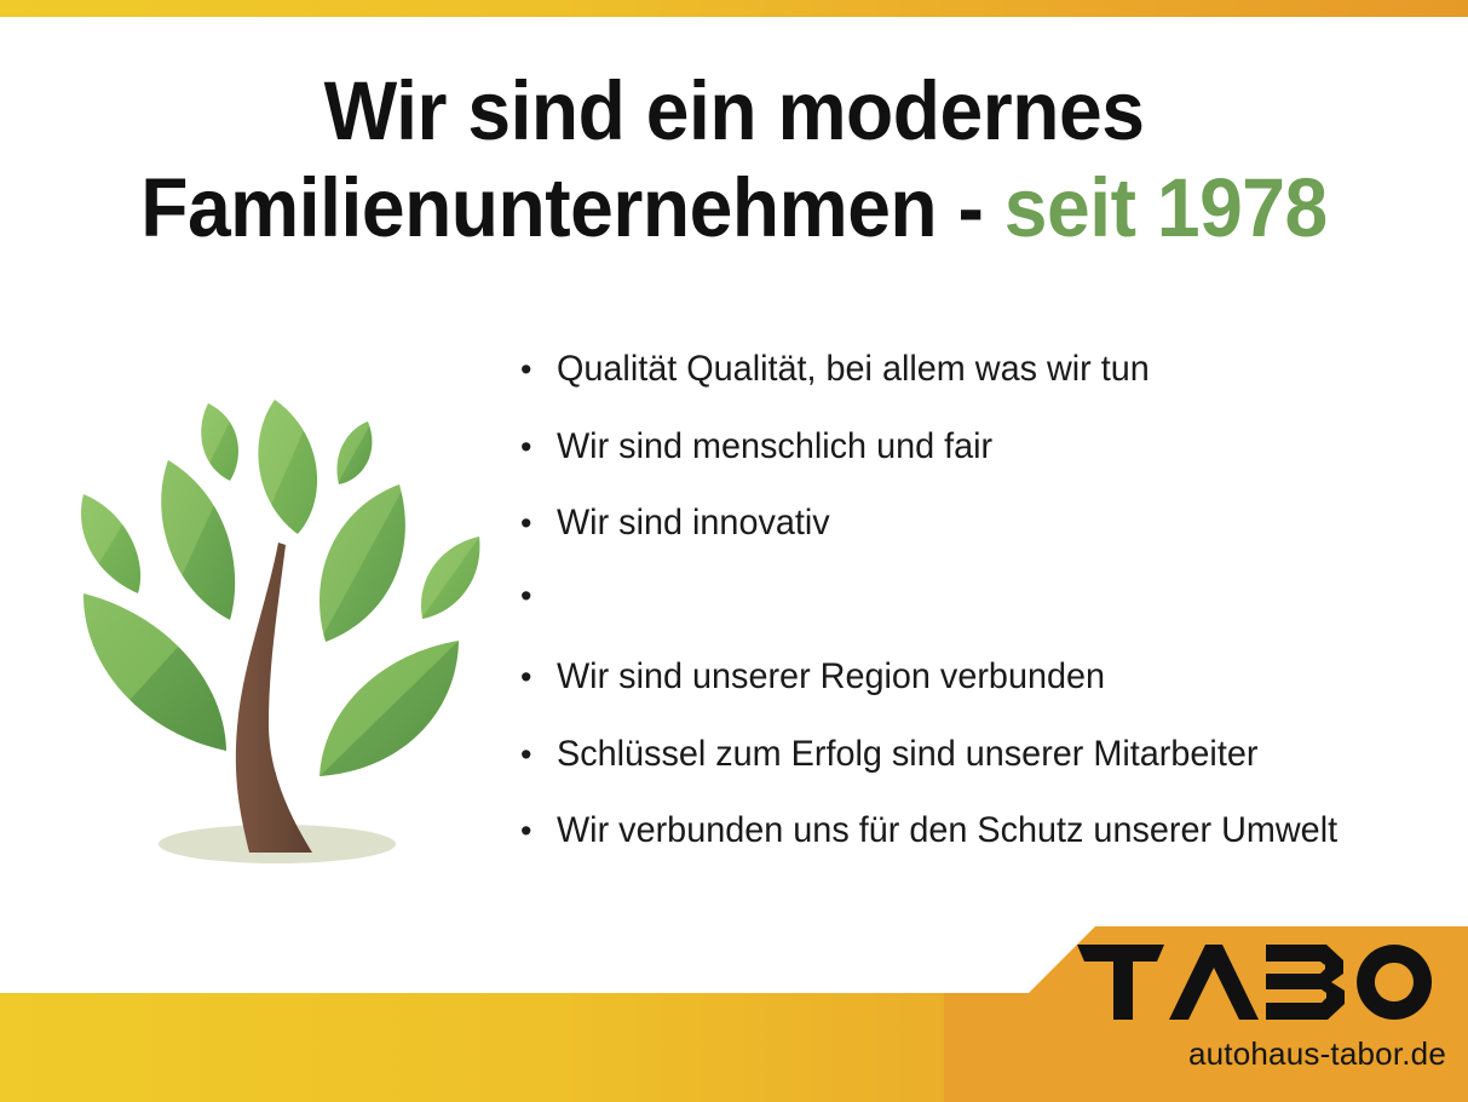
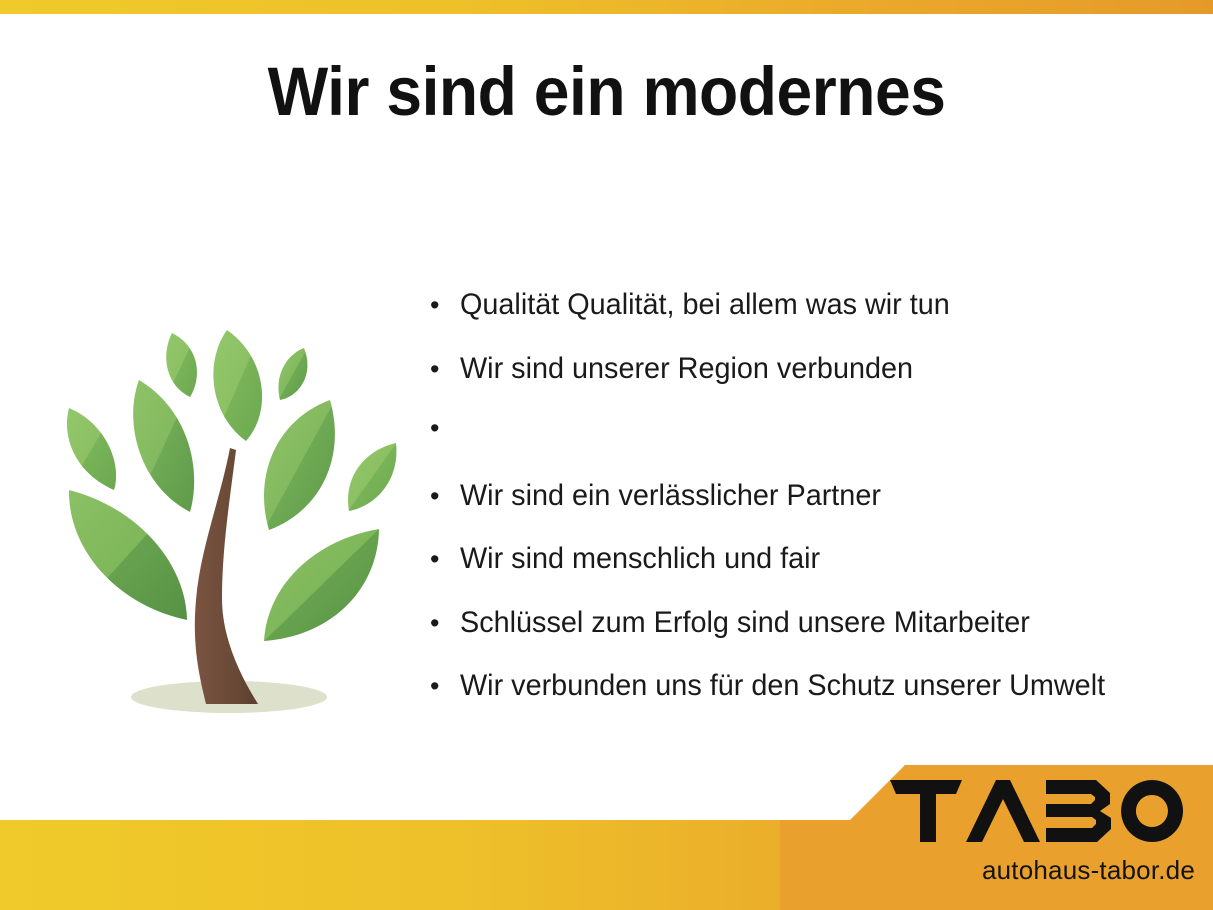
  Wir sind ein modernes
- Familienunternehmen - seit 1978
  •
  Qualität Qualität, bei allem was wir tun
  •
- Wir sind menschlich und fair
+ Wir sind unserer Region verbunden
  •
- Wir sind innovativ
  •
+ Wir sind ein verlässlicher Partner
  •
- Wir sind unserer Region verbunden
+ Wir sind menschlich und fair
  •
- Schlüssel zum Erfolg sind unserer Mitarbeiter
+ Schlüssel zum Erfolg sind unsere Mitarbeiter
  •
  Wir verbunden uns für den Schutz unserer Umwelt
  autohaus-tabor.de
